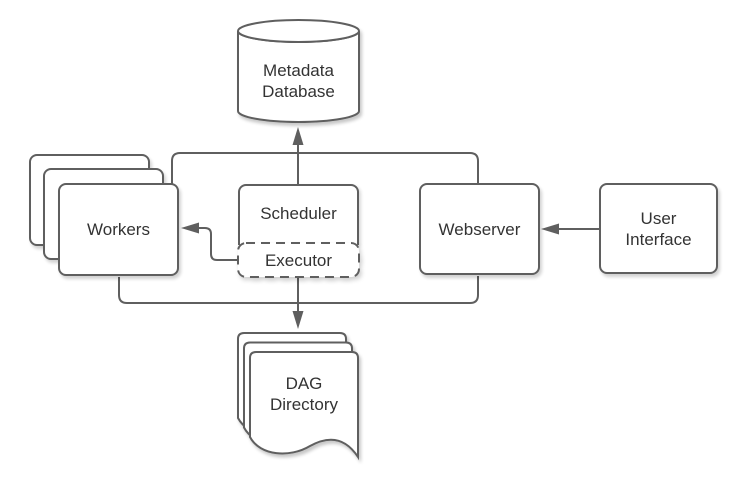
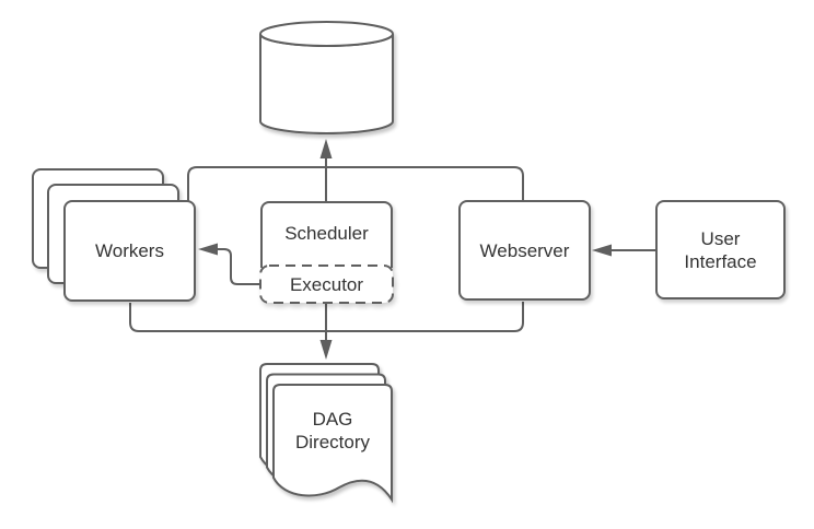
- Metadata
- Database
  Workers
  Scheduler
  Executor
  Webserver
  User
  Interface
  DAG
  Directory
